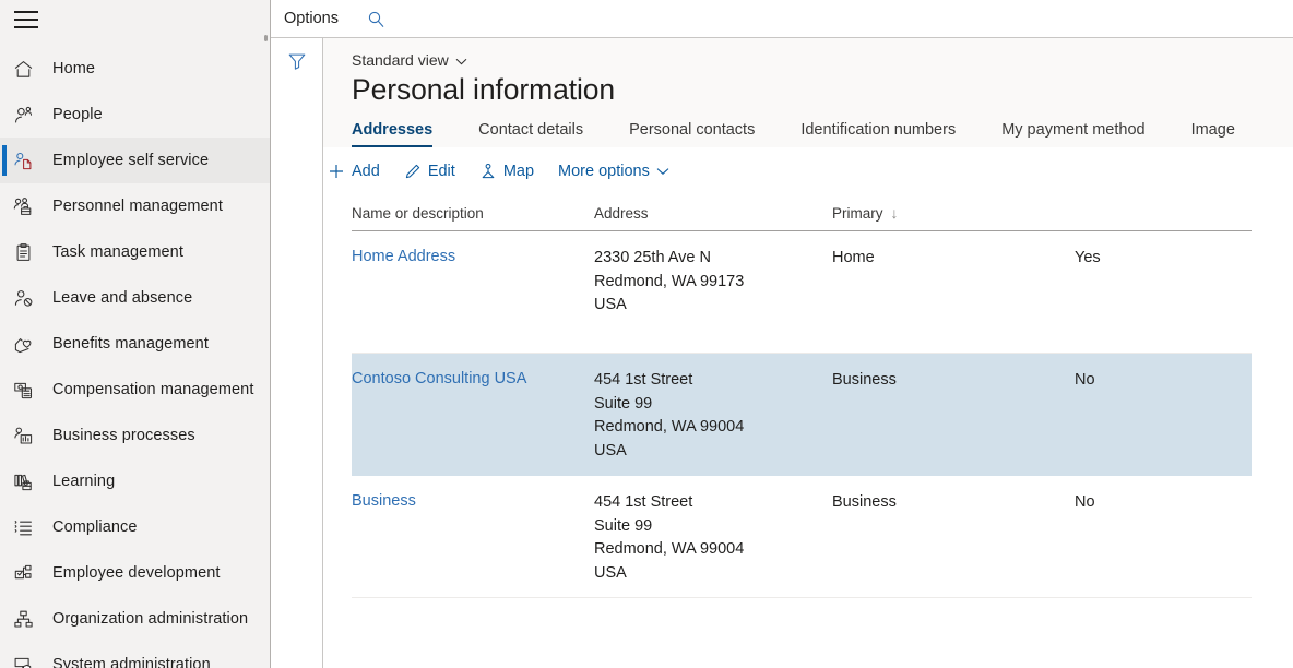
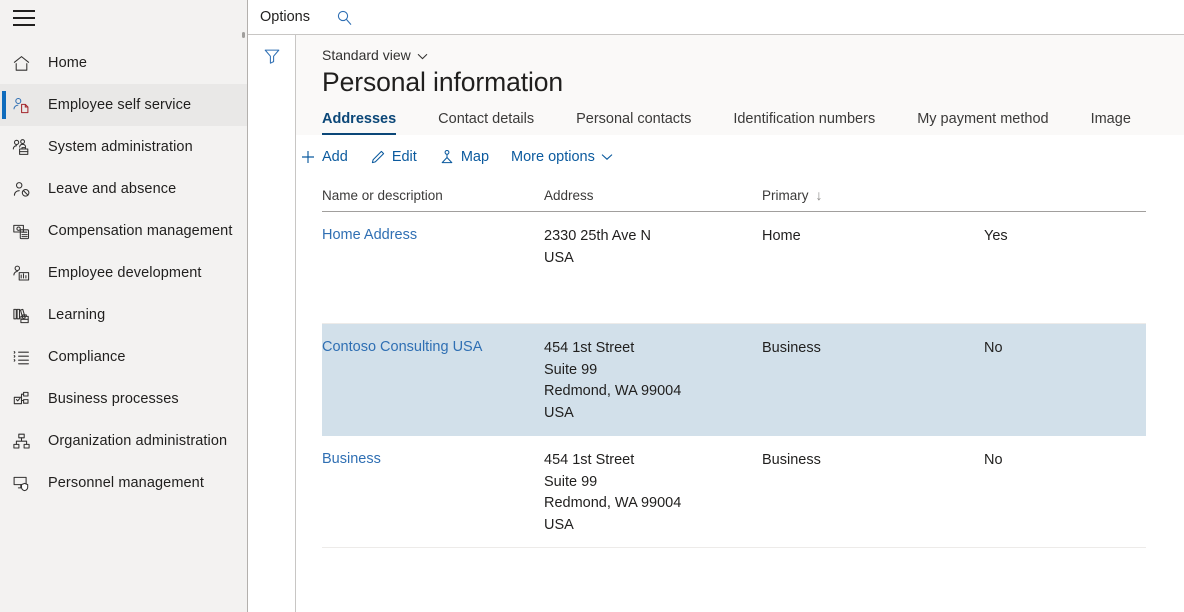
  Home
- People
  Employee self service
- Personnel management
+ System administration
- Task management
  Leave and absence
- Benefits management
  Compensation management
- Business processes
+ Employee development
  Learning
  Compliance
- Employee development
+ Business processes
  Organization administration
- System administration
+ Personnel management
  Options
  Standard view
  Personal information
  Addresses
  Contact details
  Personal contacts
  Identification numbers
  My payment method
  Image
  Add
  Edit
  Map
  More options
  Name or description
  Address
  Primary
  ↓
  Home Address
  2330 25th Ave N
- Redmond, WA 99173
  USA
  Home
  Yes
  Contoso Consulting USA
  454 1st Street
  Suite 99
  Redmond, WA 99004
  USA
  Business
  No
  Business
  454 1st Street
  Suite 99
  Redmond, WA 99004
  USA
  Business
  No
